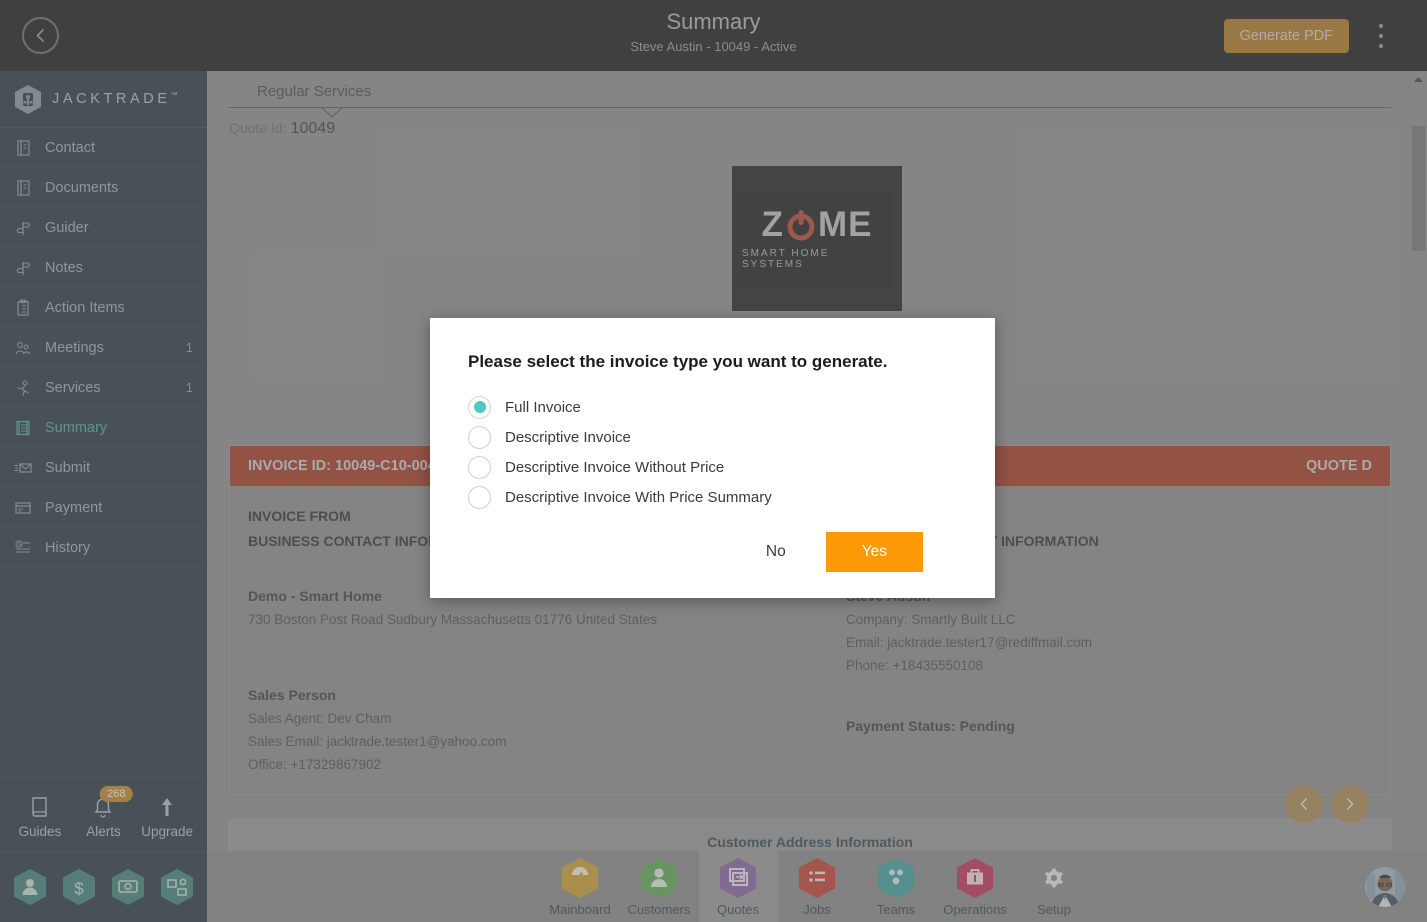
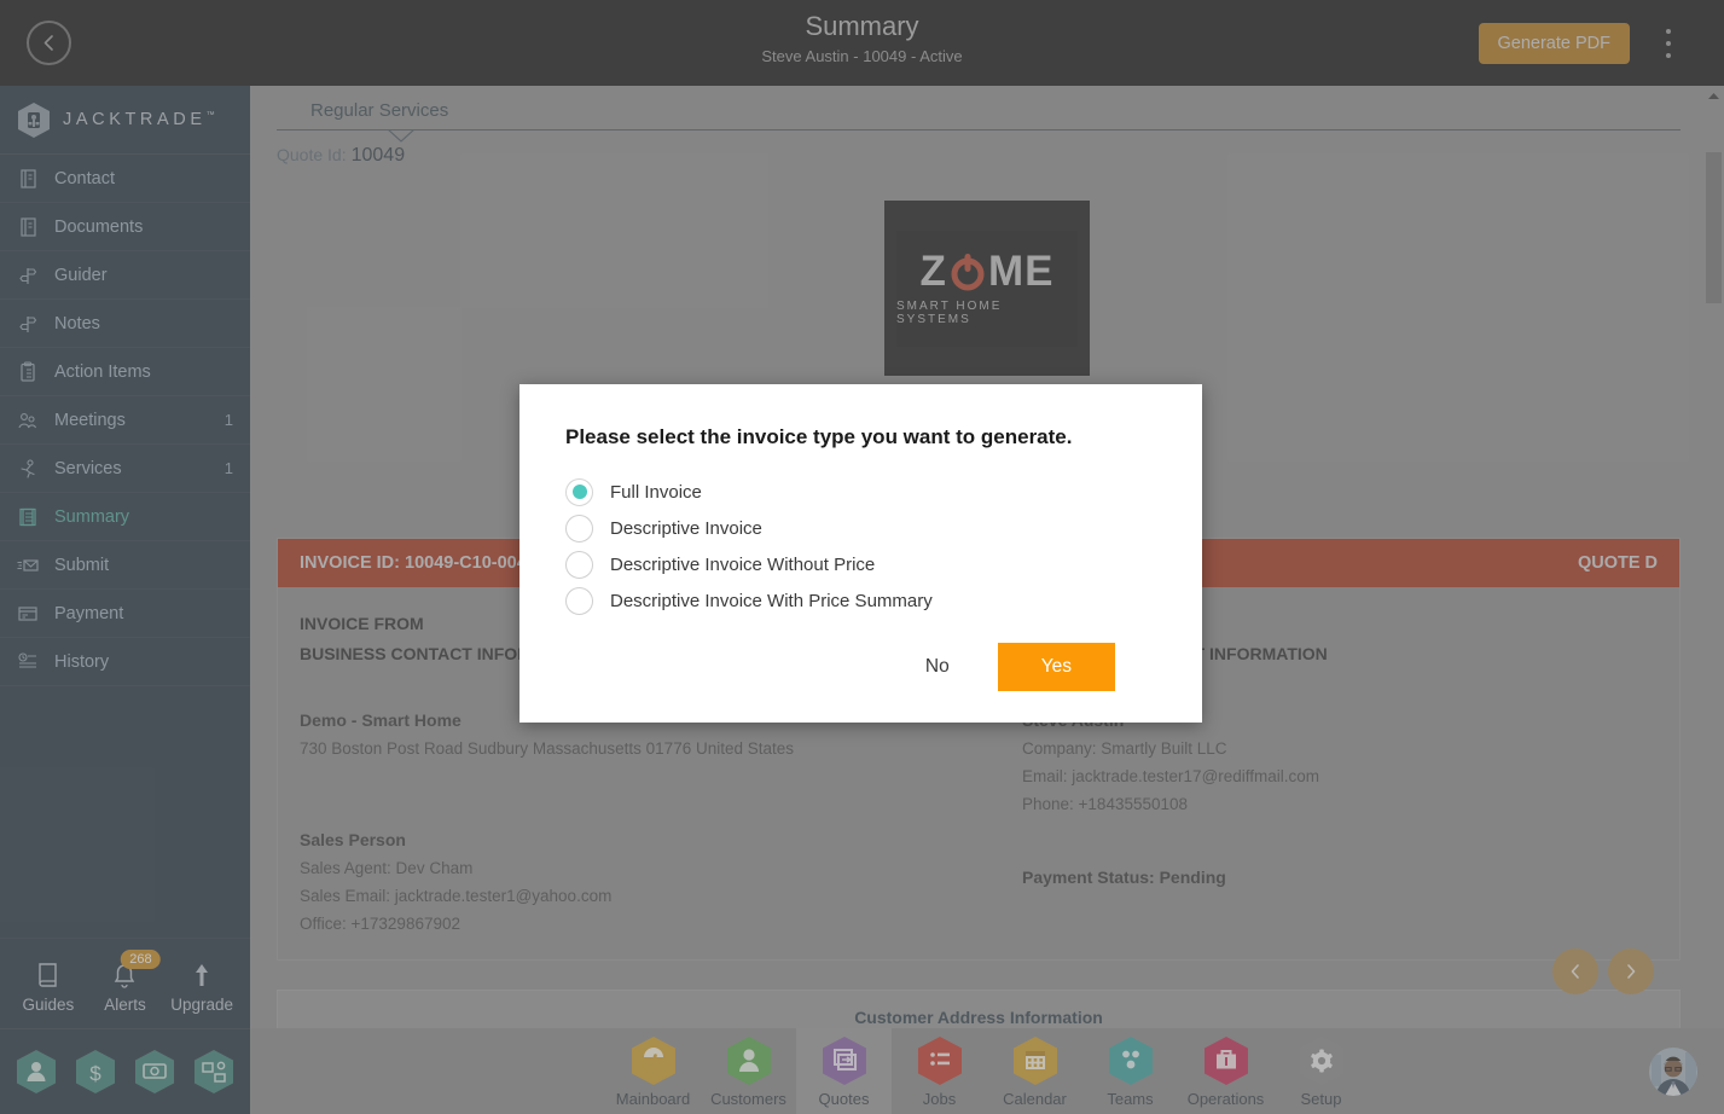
  Summary
  Steve Austin - 10049 - Active
  Generate PDF
  JACKTRADE
  Contact
  Documents
  Guider
  Notes
  Action Items
  Meetings
  1
  Services
  1
  Summary
  Submit
  Payment
  History
  Guides
  268
  Alerts
  Upgrade
  $
  Regular Services
  Quote Id: 10049
  Z
  ME
  SMART HOME SYSTEMS
  INVOICE ID: 10049-C10-00
  QUOTE D
  INVOICE FROM
  BUSINESS CONTACT INFO
  Demo - Smart Home
  730 Boston Post Road Sudbury Massachusetts 01776 United States
  Sales Person
  Sales Agent: Dev Cham
  Sales Email: jacktrade.tester1@yahoo.com
  Office: +17329867902
  Company: Smartly Built LLC
  Email: jacktrade.tester17@rediffmail.com
  Phone: +18435550108
  Payment Status: Pending
  Customer Address Information
  Mainboard
  Customers
  Quotes
  Jobs
+ Calendar
  Teams
  Operations
  Setup
  Please select the invoice type you want to generate.
  Full Invoice
  Descriptive Invoice
  Descriptive Invoice Without Price
  Descriptive Invoice With Price Summary
  No
  Yes
